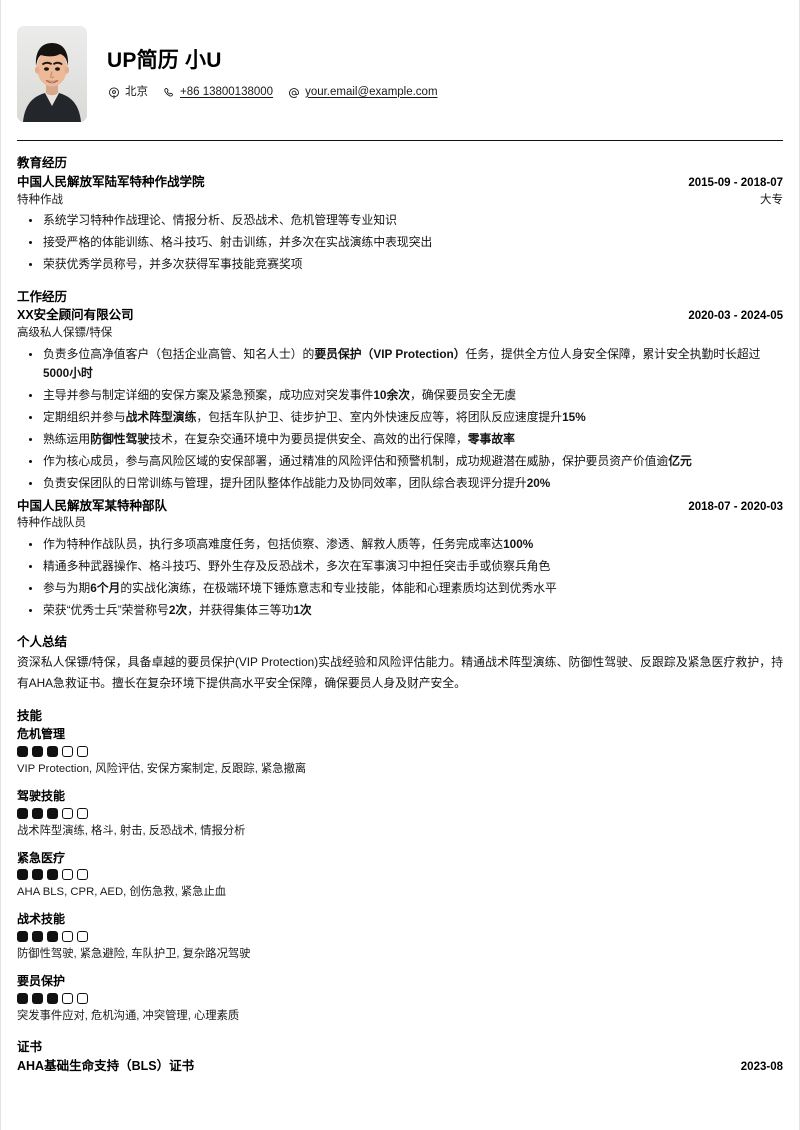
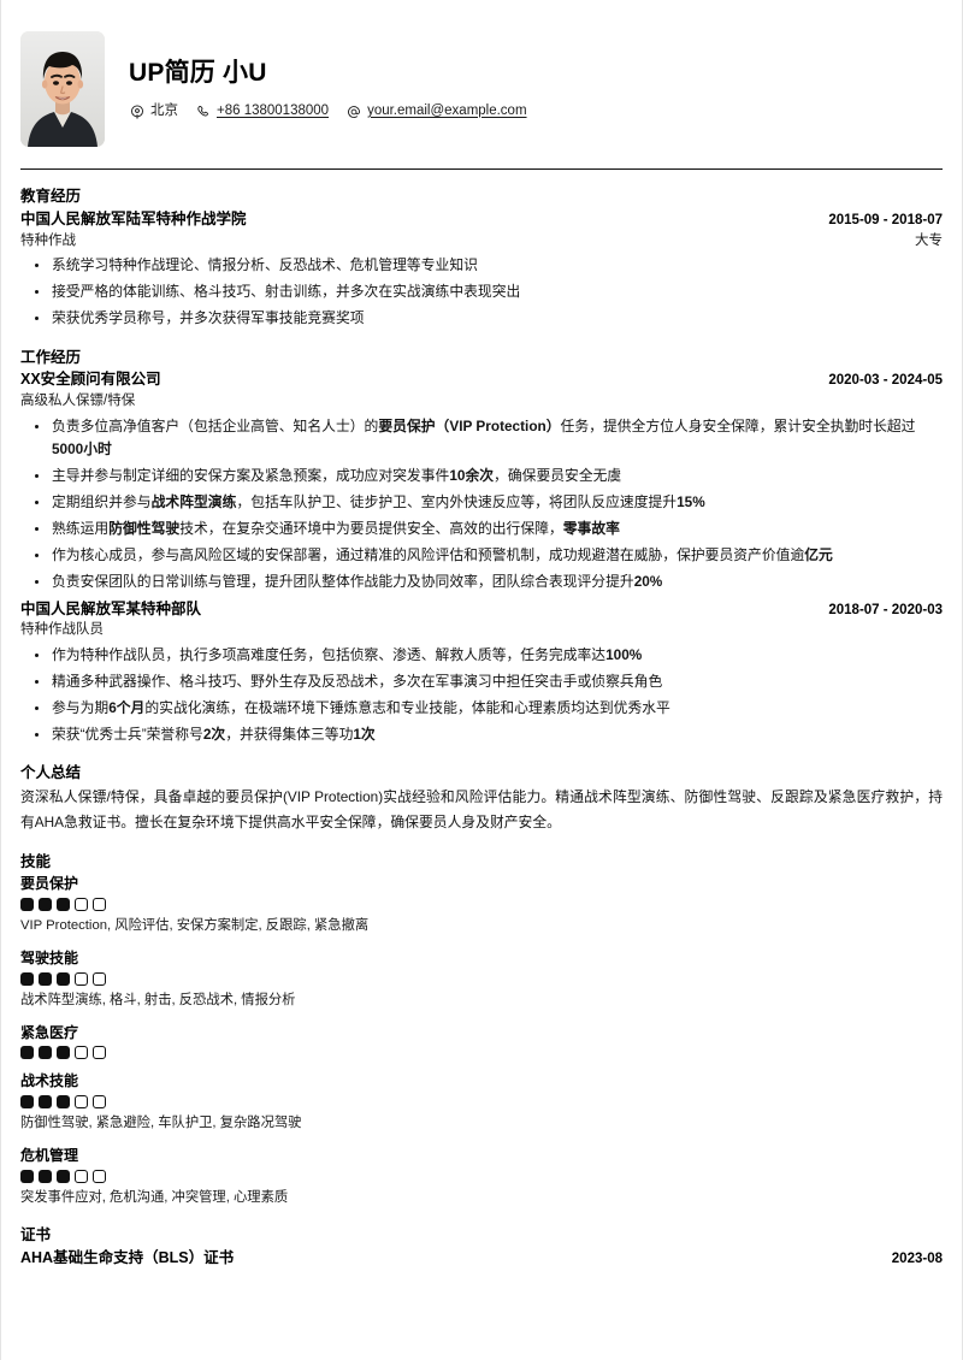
  UP简历 小U
  北京
  +86 13800138000
  your.email@example.com
  教育经历
  中国人民解放军陆军特种作战学院
  2015-09 - 2018-07
  特种作战
  大专
  系统学习特种作战理论、情报分析、反恐战术、危机管理等专业知识
  接受严格的体能训练、格斗技巧、射击训练，并多次在实战演练中表现突出
  荣获优秀学员称号，并多次获得军事技能竞赛奖项
  工作经历
  XX安全顾问有限公司
  2020-03 - 2024-05
  高级私人保镖/特保
  负责多位高净值客户（包括企业高管、知名人士）的要员保护（VIP Protection）任务，提供全方位人身安全保障，累计安全执勤时长超过5000小时
  主导并参与制定详细的安保方案及紧急预案，成功应对突发事件10余次，确保要员安全无虞
  定期组织并参与战术阵型演练，包括车队护卫、徒步护卫、室内外快速反应等，将团队反应速度提升15%
  熟练运用防御性驾驶技术，在复杂交通环境中为要员提供安全、高效的出行保障，零事故率
  作为核心成员，参与高风险区域的安保部署，通过精准的风险评估和预警机制，成功规避潜在威胁，保护要员资产价值逾亿元
  负责安保团队的日常训练与管理，提升团队整体作战能力及协同效率，团队综合表现评分提升20%
  中国人民解放军某特种部队
  2018-07 - 2020-03
  特种作战队员
  作为特种作战队员，执行多项高难度任务，包括侦察、渗透、解救人质等，任务完成率达100%
  精通多种武器操作、格斗技巧、野外生存及反恐战术，多次在军事演习中担任突击手或侦察兵角色
  参与为期6个月的实战化演练，在极端环境下锤炼意志和专业技能，体能和心理素质均达到优秀水平
  荣获“优秀士兵”荣誉称号2次，并获得集体三等功1次
  个人总结
  资深私人保镖/特保，具备卓越的要员保护(VIP Protection)实战经验和风险评估能力。精通战术阵型演练、防御性驾驶、反跟踪及紧急医疗救护，持有AHA急救证书。擅长在复杂环境下提供高水平安全保障，确保要员人身及财产安全。
  技能
- 危机管理
+ 要员保护
  VIP Protection, 风险评估, 安保方案制定, 反跟踪, 紧急撤离
  驾驶技能
  战术阵型演练, 格斗, 射击, 反恐战术, 情报分析
  紧急医疗
- AHA BLS, CPR, AED, 创伤急救, 紧急止血
  战术技能
  防御性驾驶, 紧急避险, 车队护卫, 复杂路况驾驶
- 要员保护
+ 危机管理
  突发事件应对, 危机沟通, 冲突管理, 心理素质
  证书
  AHA基础生命支持（BLS）证书
  2023-08
